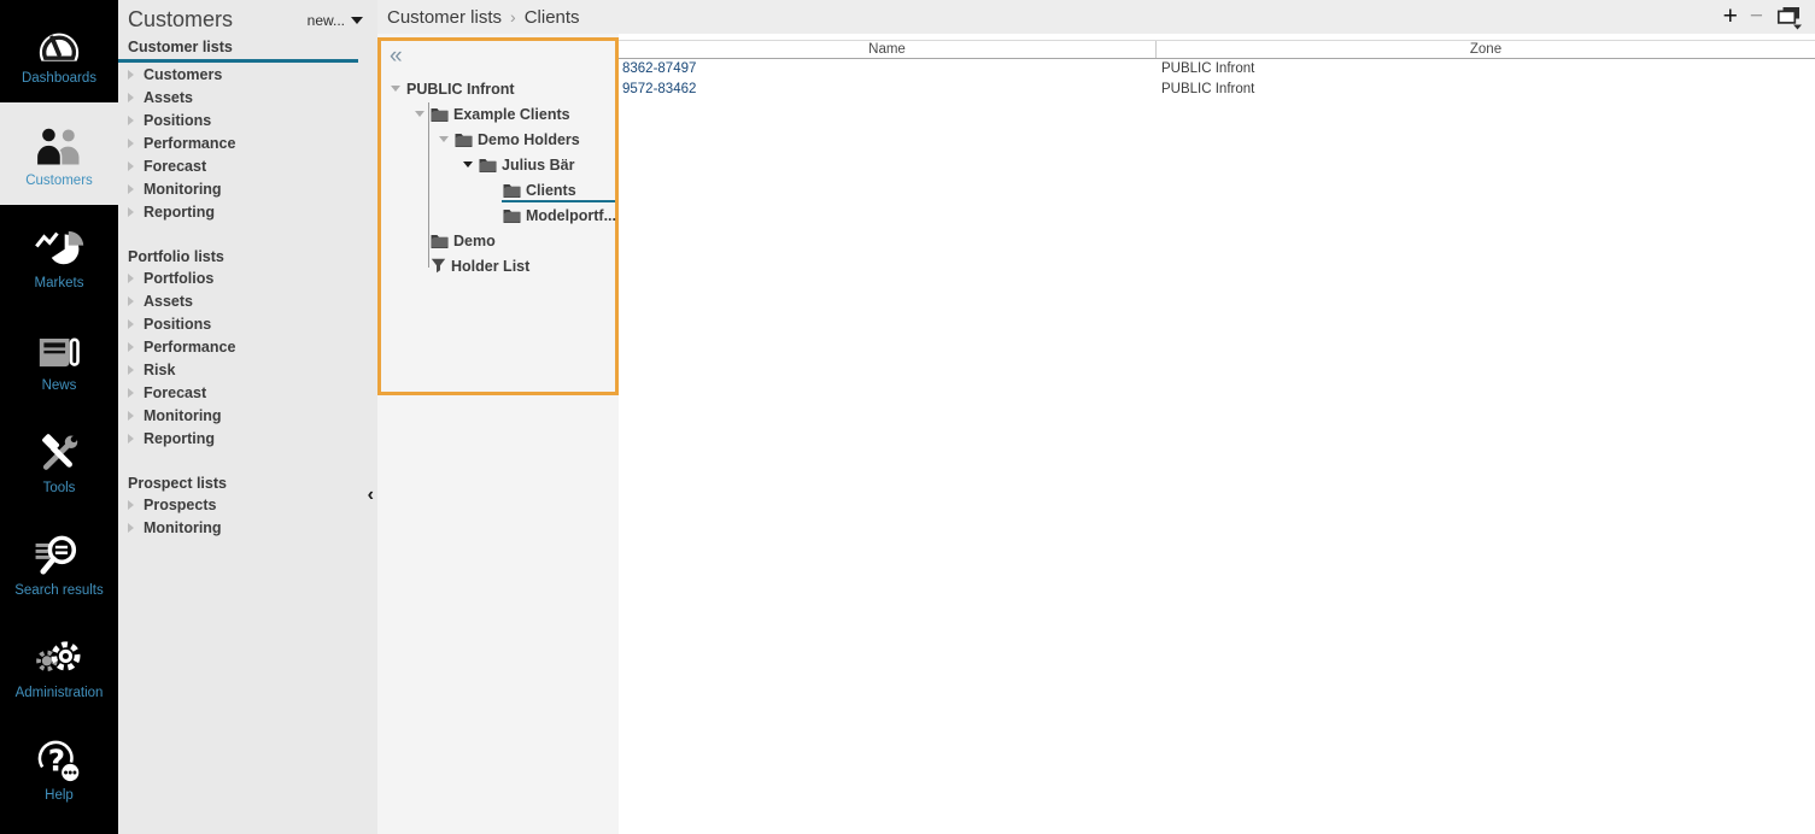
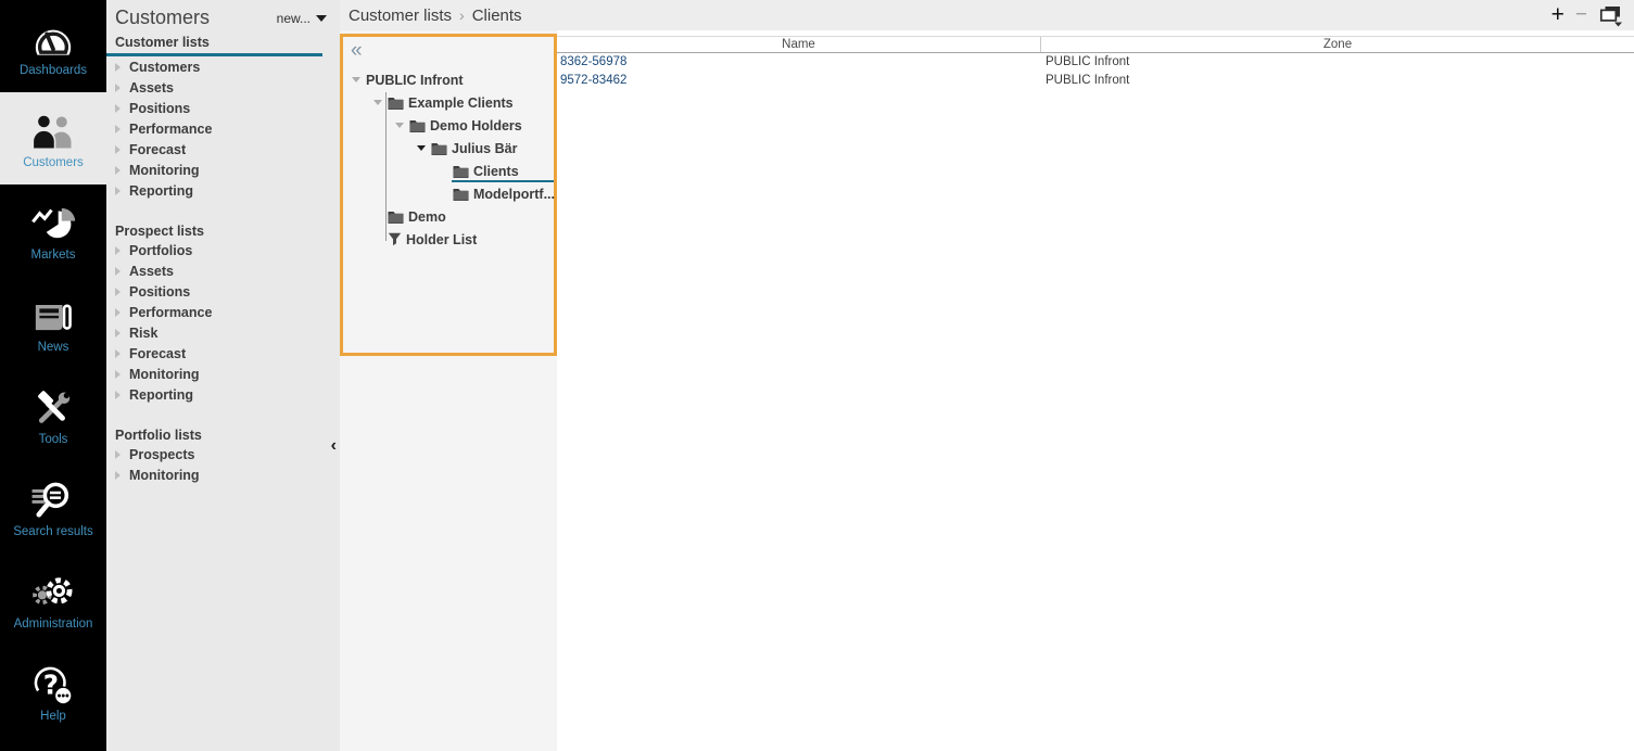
  Dashboards
  Customers
  Markets
  News
  Tools
  Search results
  Administration
  ?
  Help
  Customers
  new...
  Customer lists
  Customers
  Assets
  Positions
  Performance
  Forecast
  Monitoring
  Reporting
- Portfolio lists
+ Prospect lists
  Portfolios
  Assets
  Positions
  Performance
  Risk
  Forecast
  Monitoring
  Reporting
- Prospect lists
+ Portfolio lists
  Prospects
  Monitoring
  ‹
  Customer lists
  ›
  Clients
  +
  −
  «
  PUBLIC Infront
  Example Clients
  Demo Holders
  Julius Bär
  Clients
  Modelportf...
  Demo
  Holder List
  Name
  Zone
- 8362-87497
+ 8362-56978
  PUBLIC Infront
  9572-83462
  PUBLIC Infront
